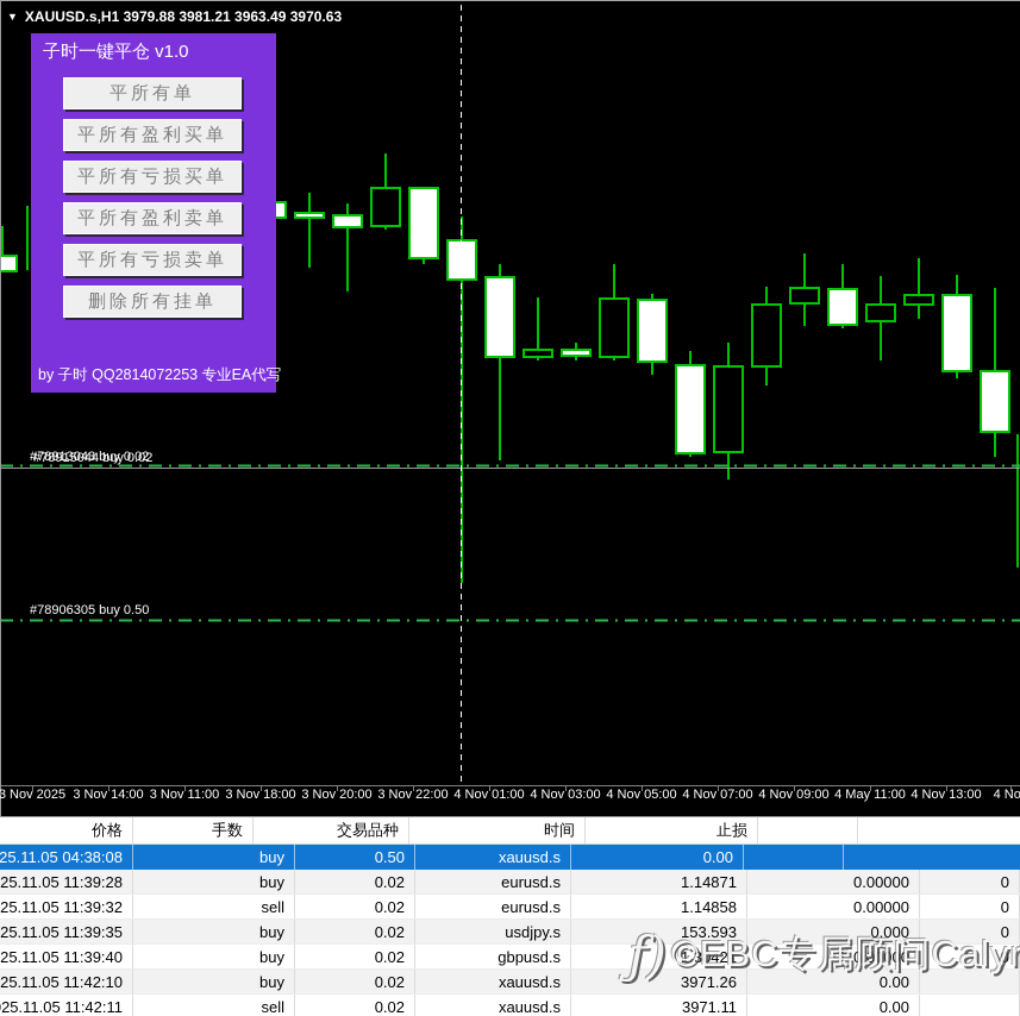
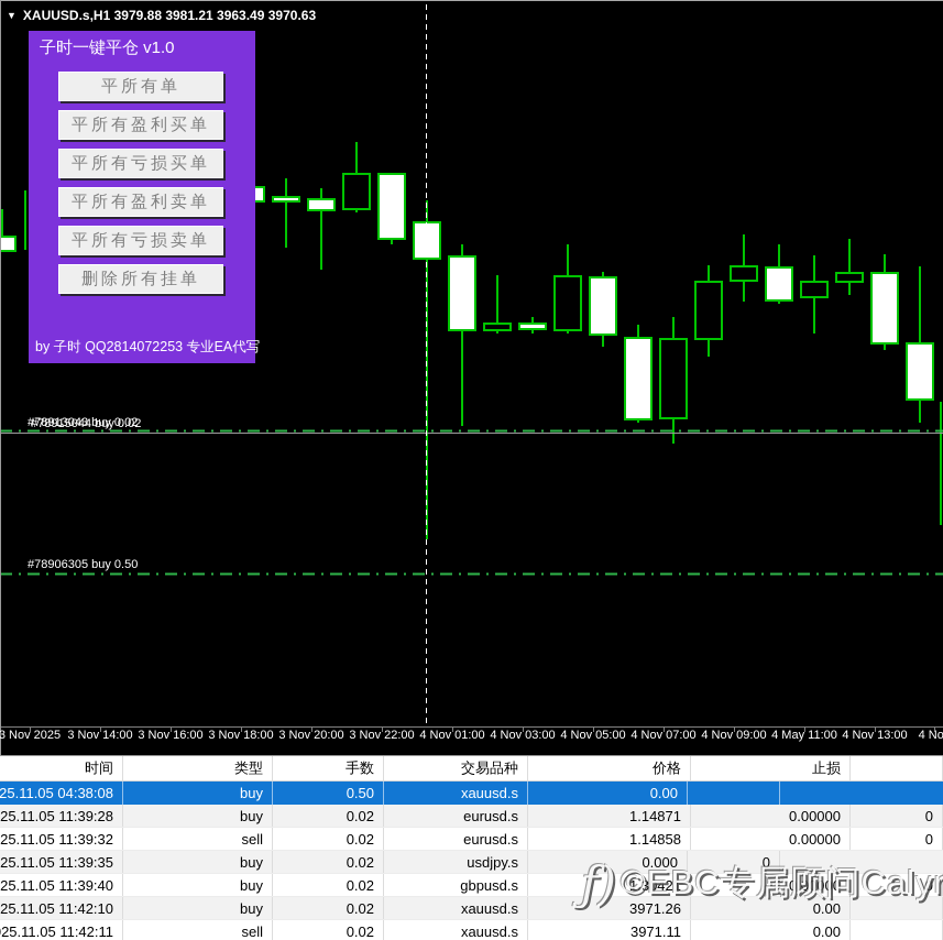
  ▼
  XAUUSD.s,H1 3979.88 3981.21 3963.49 3970.63
  #78913043 buy 0.02
  #78915044 buy 0.02
  #78906305 buy 0.50
  3 Nov 2025
  3 Nov 14:00
- 3 Nov 11:00
+ 3 Nov 16:00
  3 Nov 18:00
  3 Nov 20:00
  3 Nov 22:00
  4 Nov 01:00
  4 Nov 03:00
  4 Nov 05:00
  4 Nov 07:00
  4 Nov 09:00
  4 May 11:00
  4 Nov 13:00
  4 No
  子时一键平仓 v1.0
  平所有单
  平所有盈利买单
  平所有亏损买单
  平所有盈利卖单
  平所有亏损卖单
  删除所有挂单
  by 子时 QQ2814072253 专业EA代写
- 价格
+ 时间
+ 类型
  手数
  交易品种
- 时间
+ 价格
  止损
  25.11.05 04:38:08
  buy
  0.50
  xauusd.s
  0.00
  25.11.05 11:39:28
  buy
  0.02
  eurusd.s
  1.14871
  0.00000
  0
  25.11.05 11:39:32
  sell
  0.02
  eurusd.s
  1.14858
  0.00000
  0
  25.11.05 11:39:35
  buy
  0.02
  usdjpy.s
- 153.593
  0.000
  0
  25.11.05 11:39:40
  buy
  0.02
  gbpusd.s
  1.30421
  0.00000
  0
  25.11.05 11:42:10
  buy
  0.02
  xauusd.s
  3971.26
  0.00
  25.11.05 11:42:11
  sell
  0.02
  xauusd.s
  3971.11
  0.00
  ƒ)
  ©EBC专属顾问Caly
